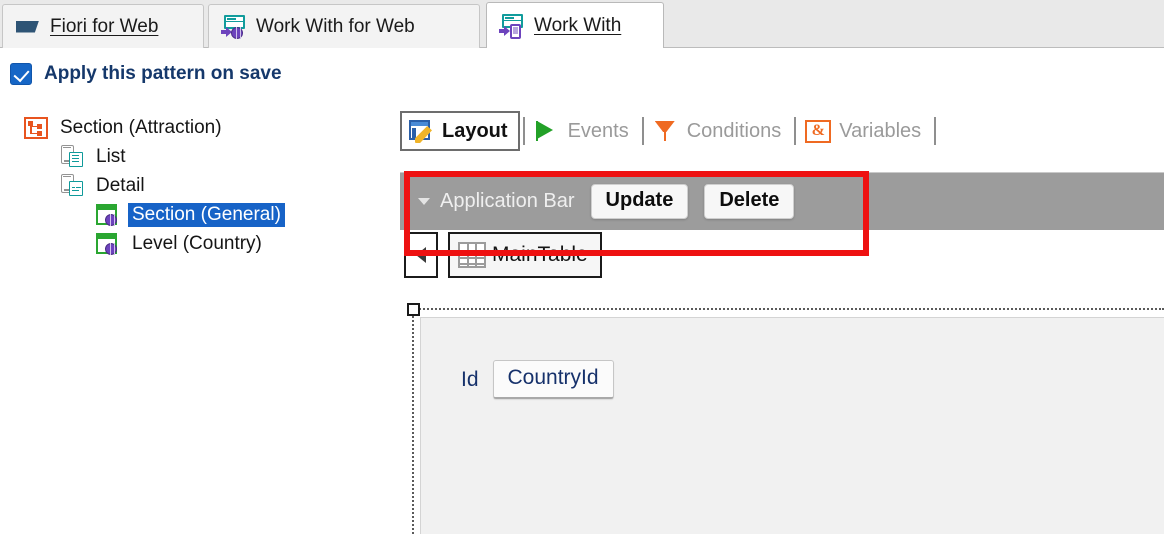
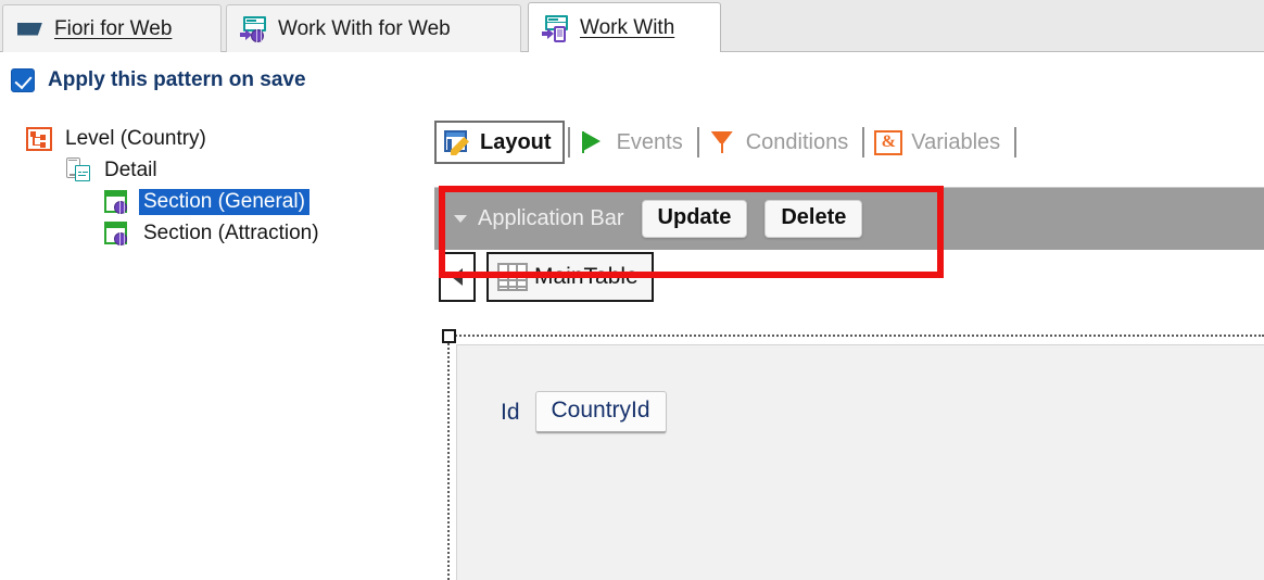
  Fiori for Web
  Work With for Web
  Work With
  Apply this pattern on save
- Section (Attraction)
+ Level (Country)
- List
  Detail
  Section (General)
- Level (Country)
+ Section (Attraction)
  Layout
  Events
  Conditions
  &
  Variables
  Application Bar
  Update
  Delete
  MainTable
  Id
  CountryId
